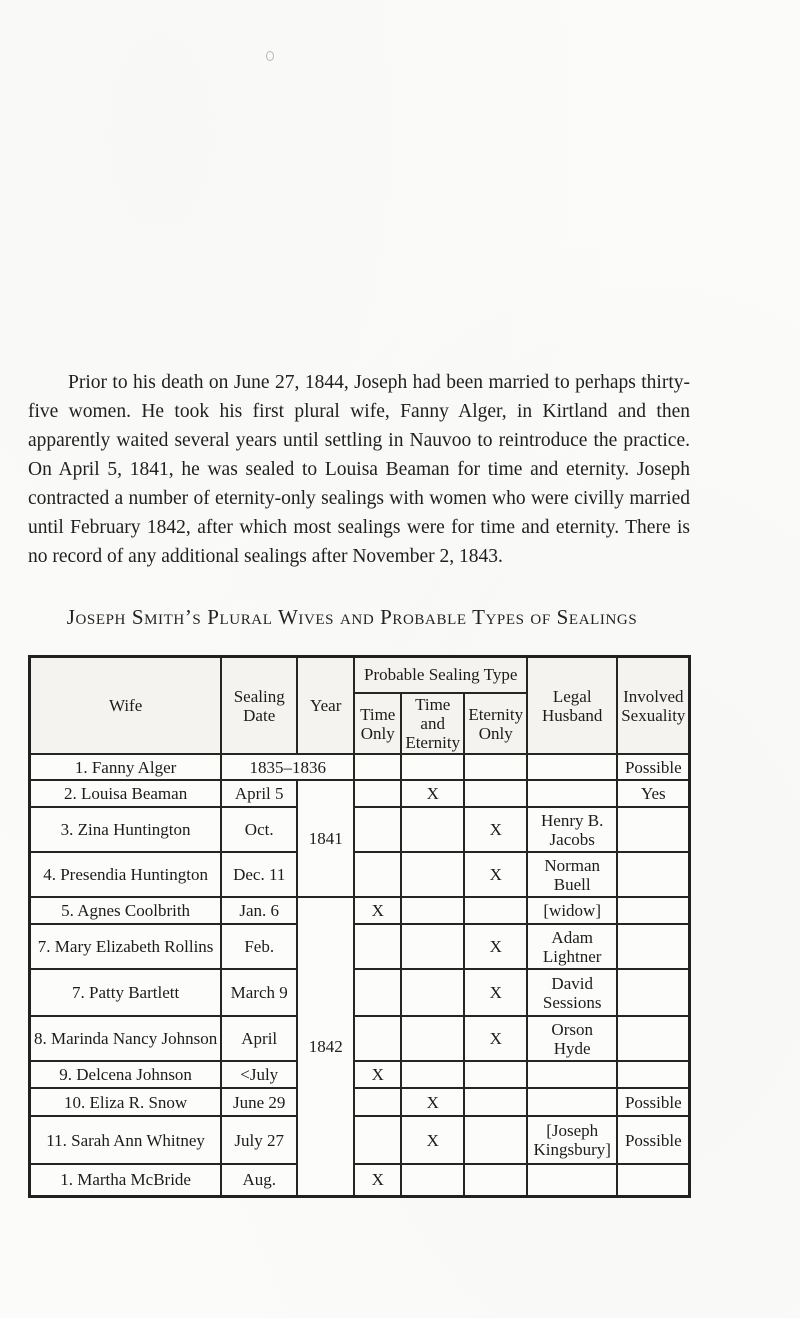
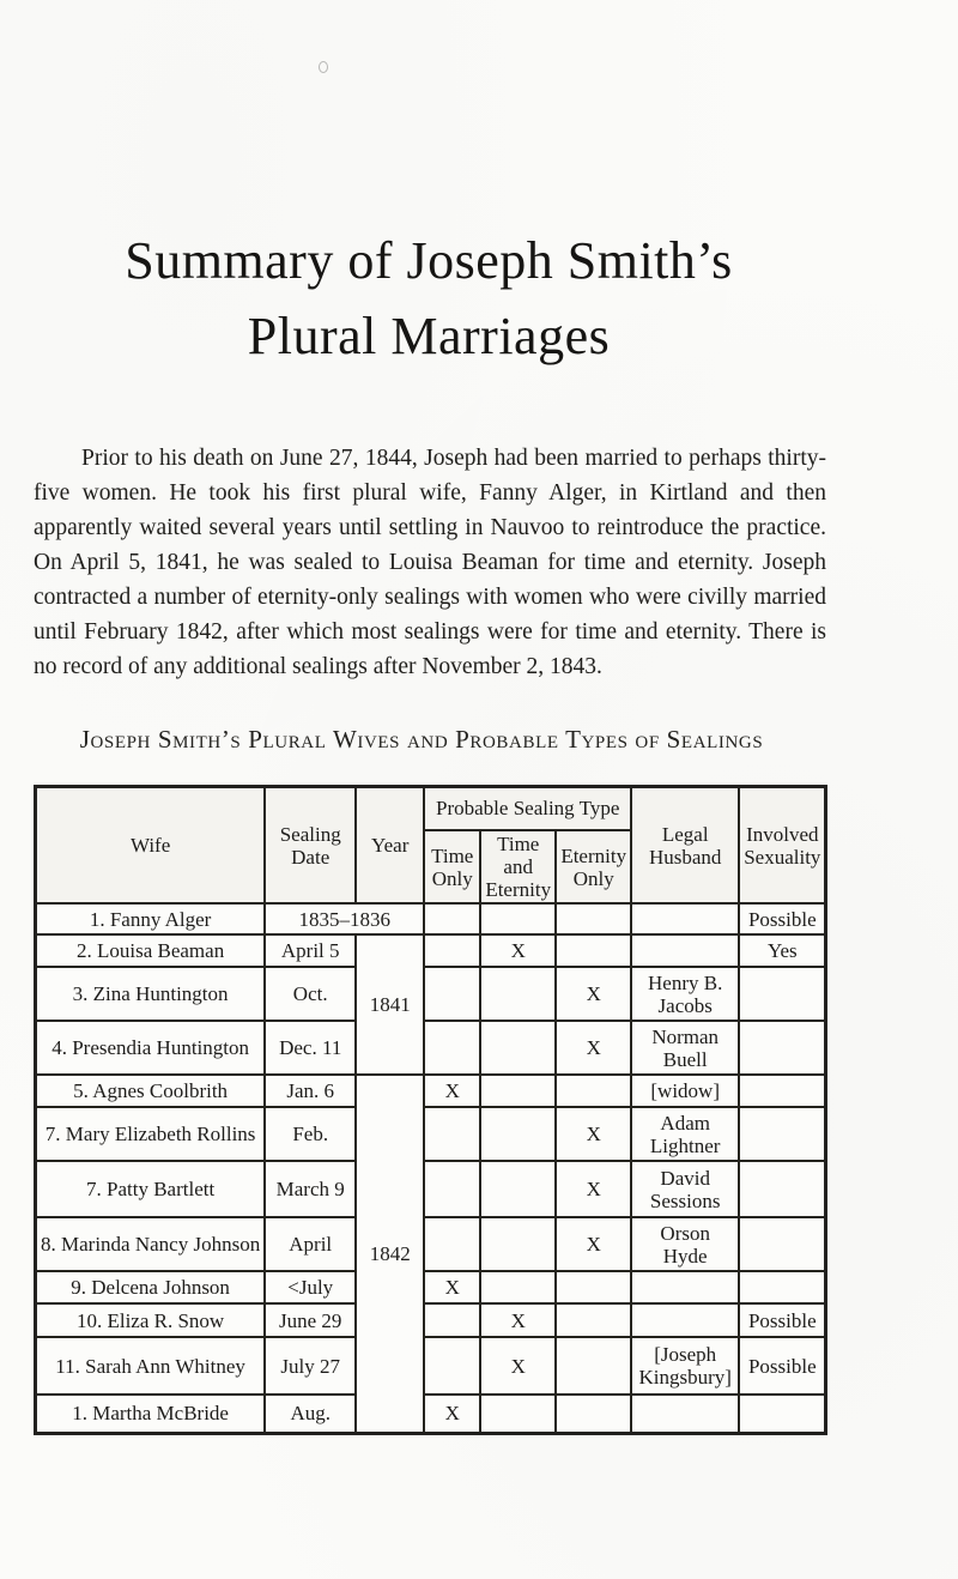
+ Summary of Joseph Smith’s
+ Plural Marriages
  Prior to his death on June 27, 1844, Joseph had been married to perhaps thirty-five women. He took his first plural wife, Fanny Alger, in Kirtland and then apparently waited several years until settling in Nauvoo to reintroduce the practice. On April 5, 1841, he was sealed to Louisa Beaman for time and eternity. Joseph contracted a number of eternity-only sealings with women who were civilly married until February 1842, after which most sealings were for time and eternity. There is no record of any additional sealings after November 2, 1843.
  Joseph Smith’s Plural Wives and Probable Types of Sealings
  Wife	Sealing Date	Year	Probable Sealing Type	Legal Husband	Involved Sexuality
  Time Only	Time and Eternity	Eternity Only
  1. Fanny Alger	1835–1836					Possible
  2. Louisa Beaman	April 5	1841		X			Yes
  3. Zina Huntington	Oct.			X	Henry B. Jacobs
  4. Presendia Huntington	Dec. 11			X	Norman Buell
  5. Agnes Coolbrith	Jan. 6	1842	X			[widow]
  7. Mary Elizabeth Rollins	Feb.			X	Adam Lightner
  7. Patty Bartlett	March 9			X	David Sessions
  8. Marinda Nancy Johnson	April			X	Orson Hyde
  9. Delcena Johnson	<July	X
  10. Eliza R. Snow	June 29		X			Possible
  11. Sarah Ann Whitney	July 27		X		[Joseph Kingsbury]	Possible
  1. Martha McBride	Aug.	X
